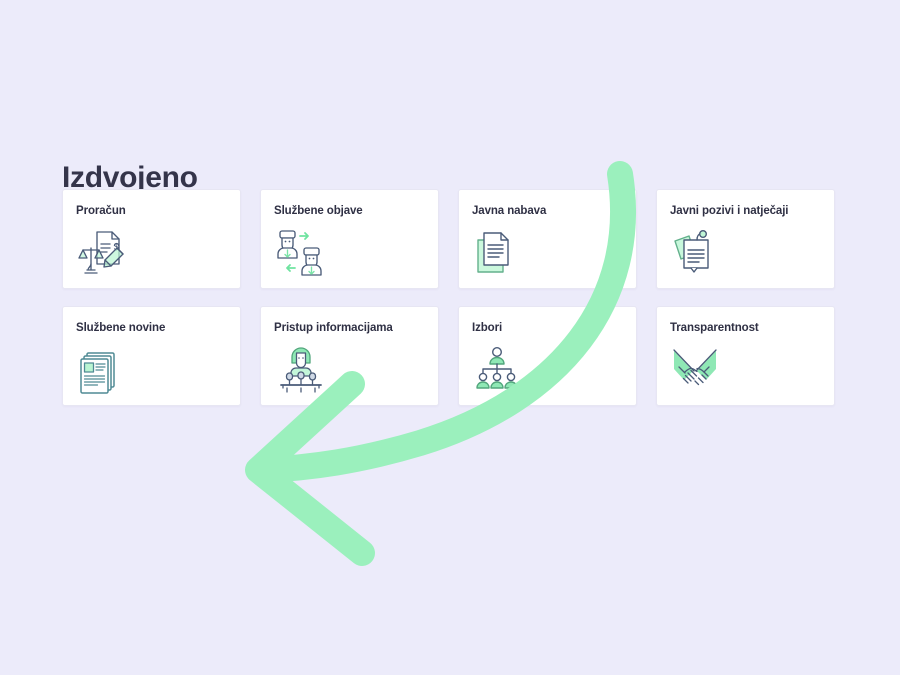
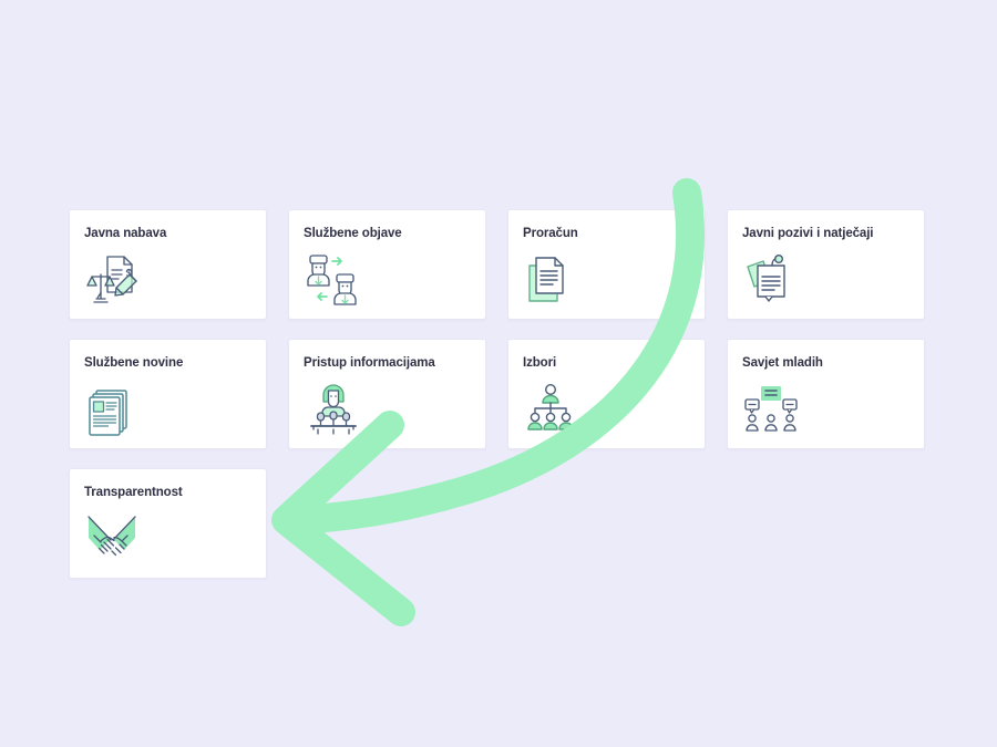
- Izdvojeno
- Proračun
+ Javna nabava
  $
  Službene objave
- Javna nabava
+ Proračun
  Javni pozivi i natječaji
  Službene novine
  Pristup informacijama
  Izbori
+ Savjet mladih
  Transparentnost
